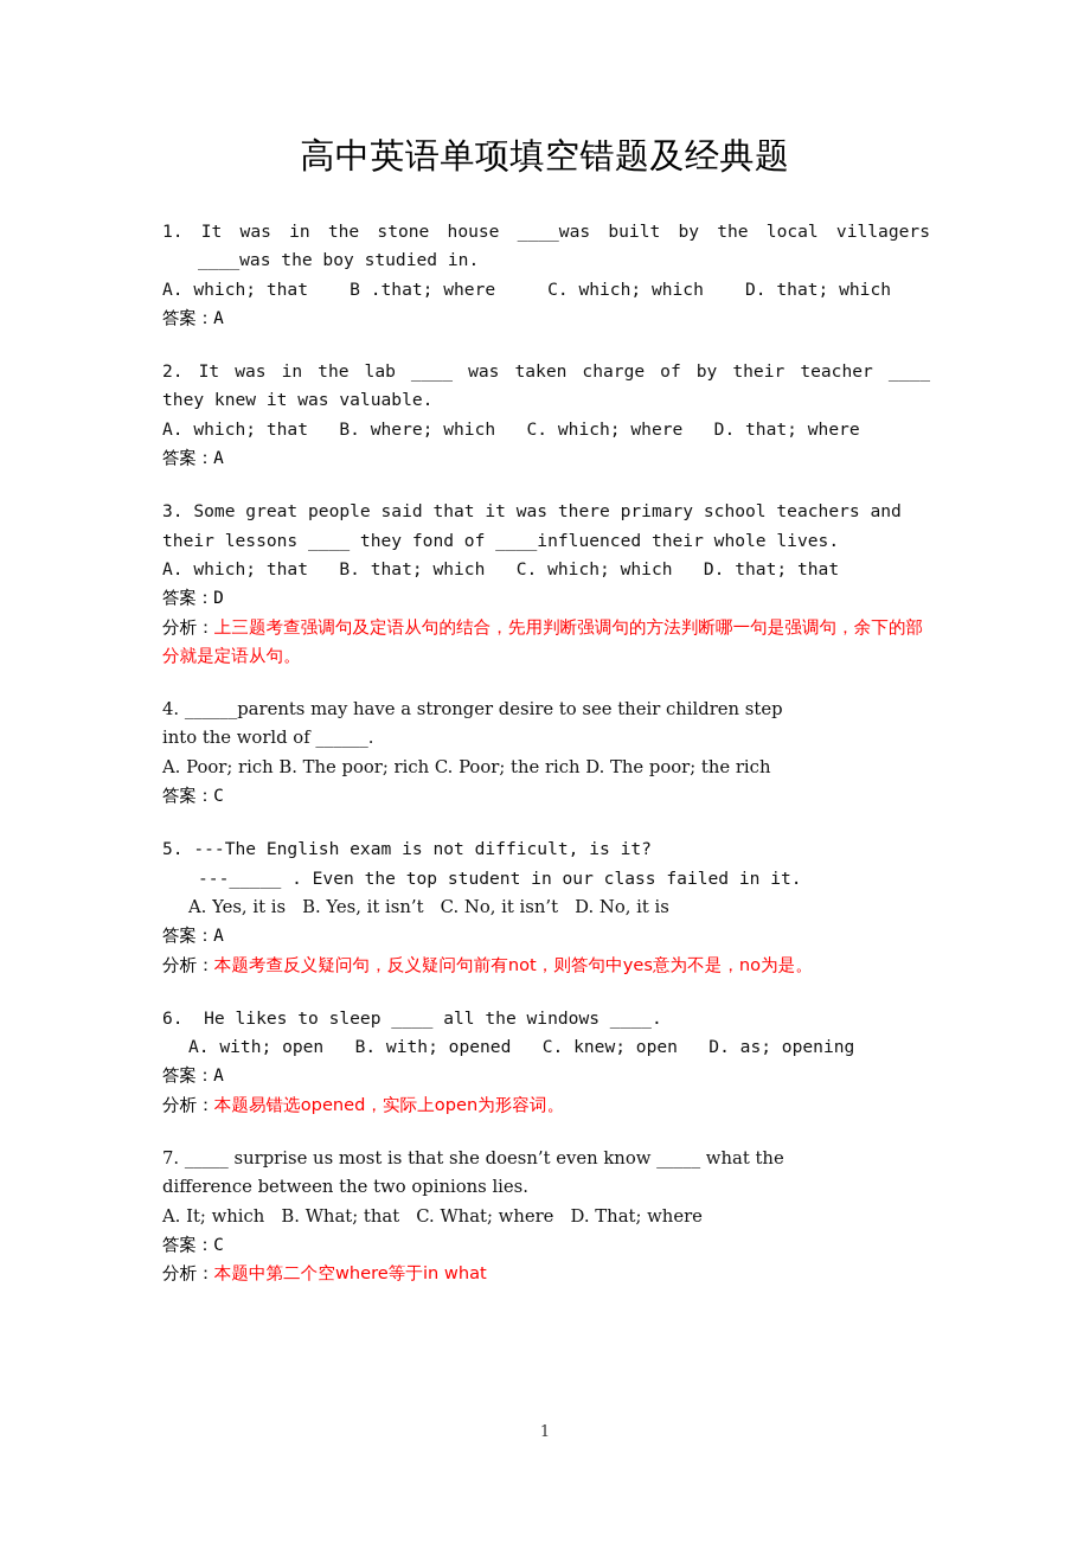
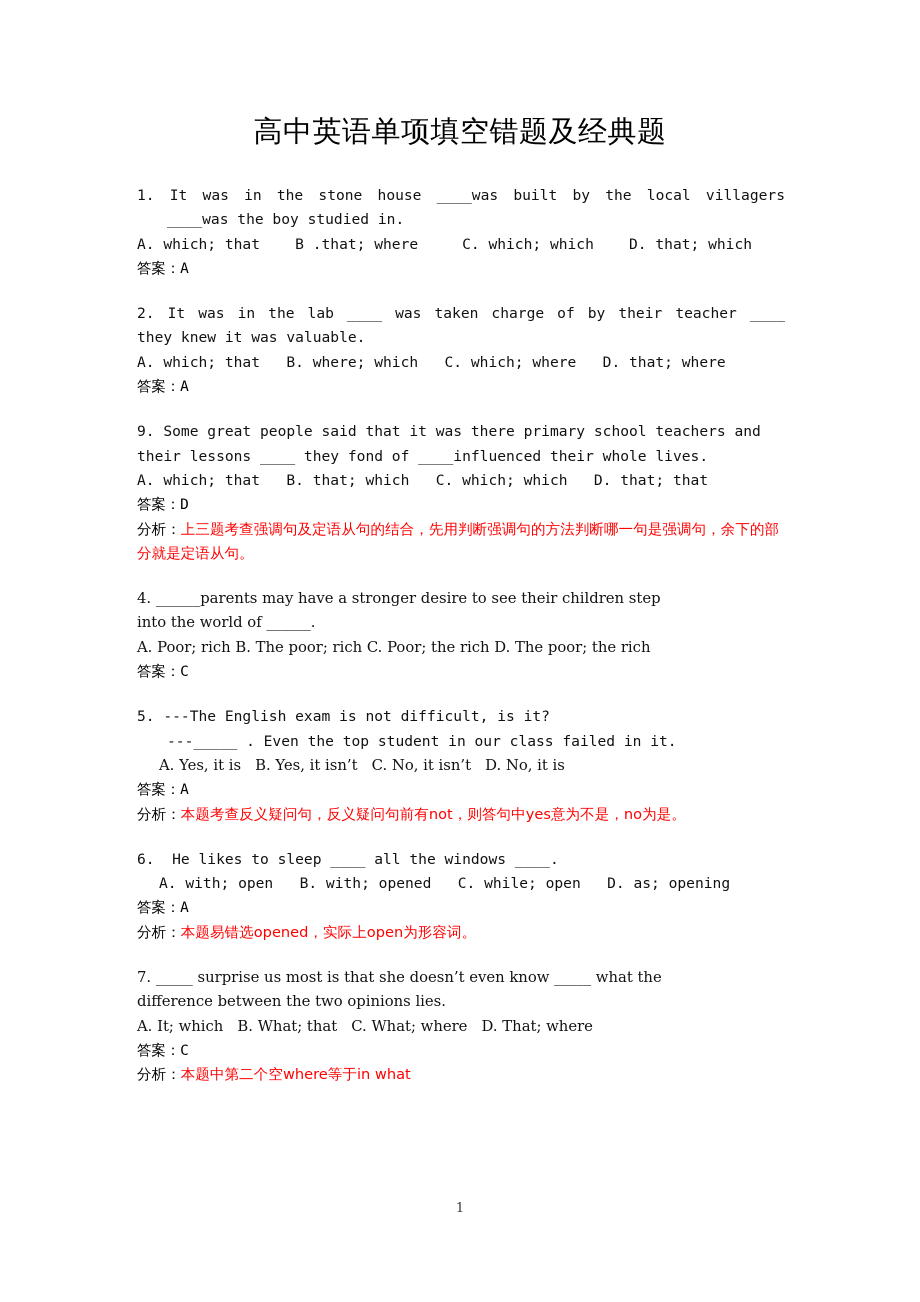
  高中英语单项填空错题及经典题
  1. It was in the stone house ____was built by the local villagers
  ____was the boy studied in.
  A. which; that B .that; where C. which; which D. that; which
  答案：A
  2. It was in the lab ____ was taken charge of by their teacher ____
  they knew it was valuable.
  A. which; that B. where; which C. which; where D. that; where
  答案：A
- 3. Some great people said that it was there primary school teachers and
+ 9. Some great people said that it was there primary school teachers and
  their lessons ____ they fond of ____influenced their whole lives.
  A. which; that B. that; which C. which; which D. that; that
  答案：D
  分析：上三题考查强调句及定语从句的结合，先用判断强调句的方法判断哪一句是强调句，余下的部分就是定语从句。
  4. ______parents may have a stronger desire to see their children step
  into the world of ______.
  A. Poor; rich B. The poor; rich C. Poor; the rich D. The poor; the rich
  答案：C
  5. ---The English exam is not difficult, is it?
  ---_____ . Even the top student in our class failed in it.
  A. Yes, it is B. Yes, it isn’t C. No, it isn’t D. No, it is
  答案：A
  分析：本题考查反义疑问句，反义疑问句前有not，则答句中yes意为不是，no为是。
  6. He likes to sleep ____ all the windows ____.
- A. with; open B. with; opened C. knew; open D. as; opening
+ A. with; open B. with; opened C. while; open D. as; opening
  答案：A
  分析：本题易错选opened，实际上open为形容词。
  7. _____ surprise us most is that she doesn’t even know _____ what the
  difference between the two opinions lies.
  A. It; which B. What; that C. What; where D. That; where
  答案：C
  分析：本题中第二个空where等于in what
  1
